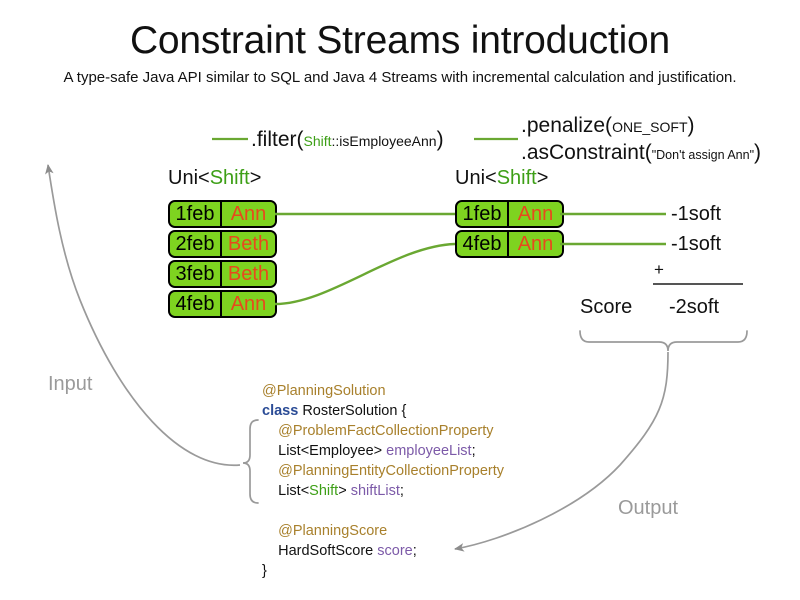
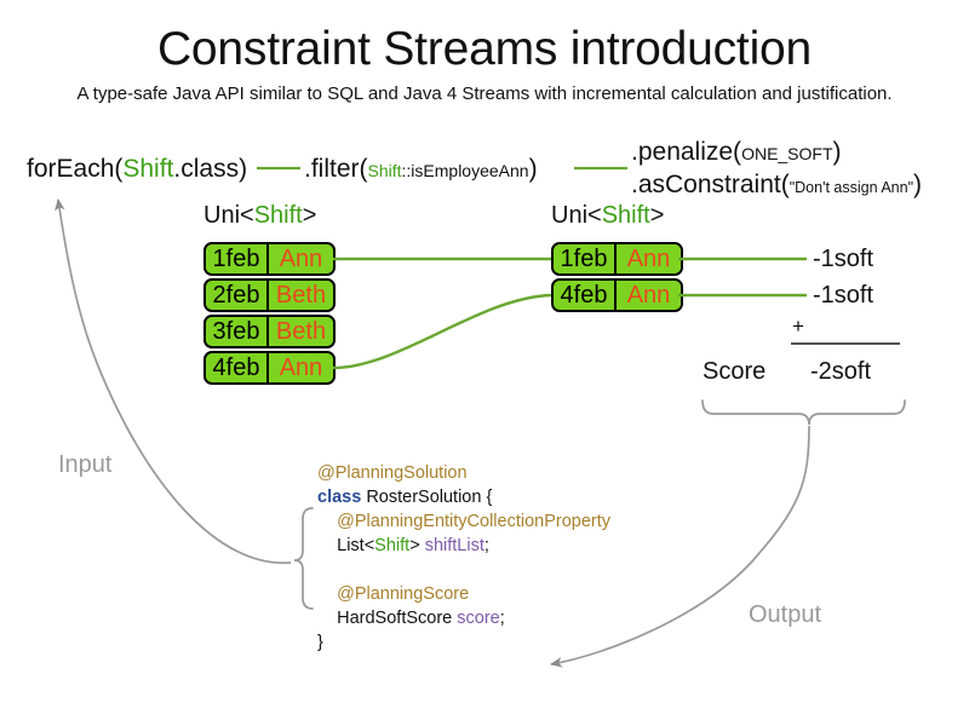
  Constraint Streams introduction
  A type-safe Java API similar to SQL and Java 4 Streams with incremental calculation and justification.
+ forEach(Shift.class)
  .filter(Shift::isEmployeeAnn)
  .penalize(ONE_SOFT)
  .asConstraint("Don't assign Ann")
  Uni<Shift>
  Uni<Shift>
  1feb
  Ann
  2feb
  Beth
  3feb
  Beth
  4feb
  Ann
  1feb
  Ann
  4feb
  Ann
  -1soft
  -1soft
  +
  Score
  -2soft
  @PlanningSolution
  class RosterSolution {
- @ProblemFactCollectionProperty
- List<Employee> employeeList;
  @PlanningEntityCollectionProperty
  List<Shift> shiftList;
  @PlanningScore
  HardSoftScore score;
  }
  Input
  Output
